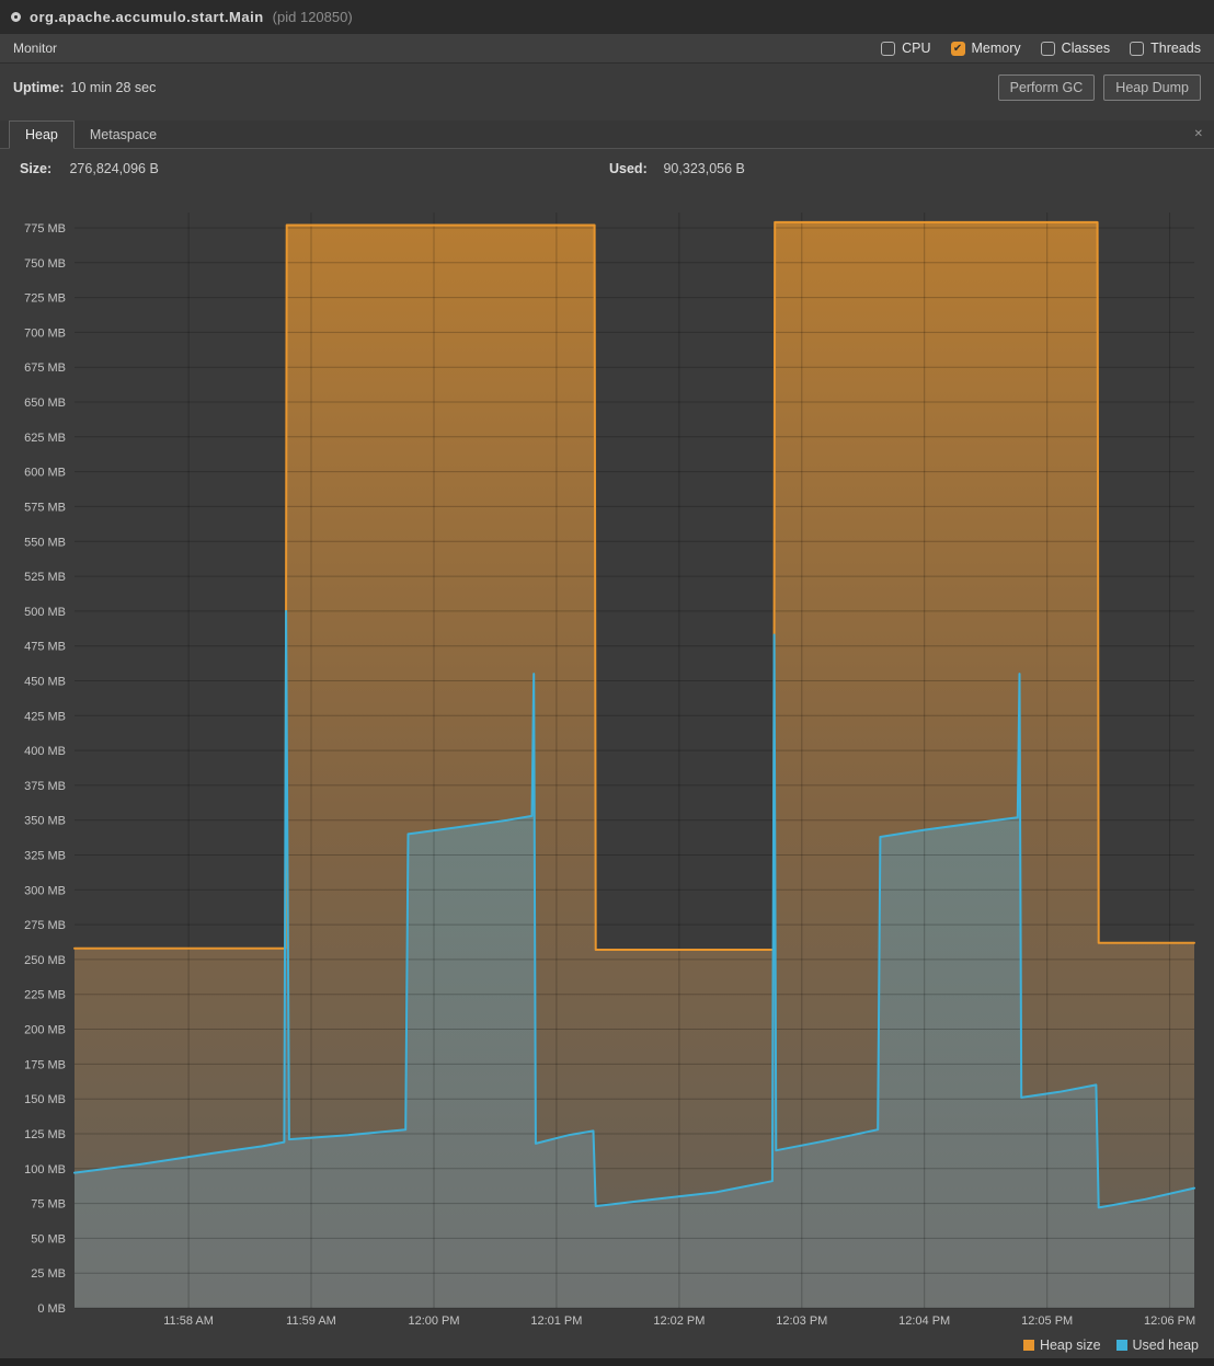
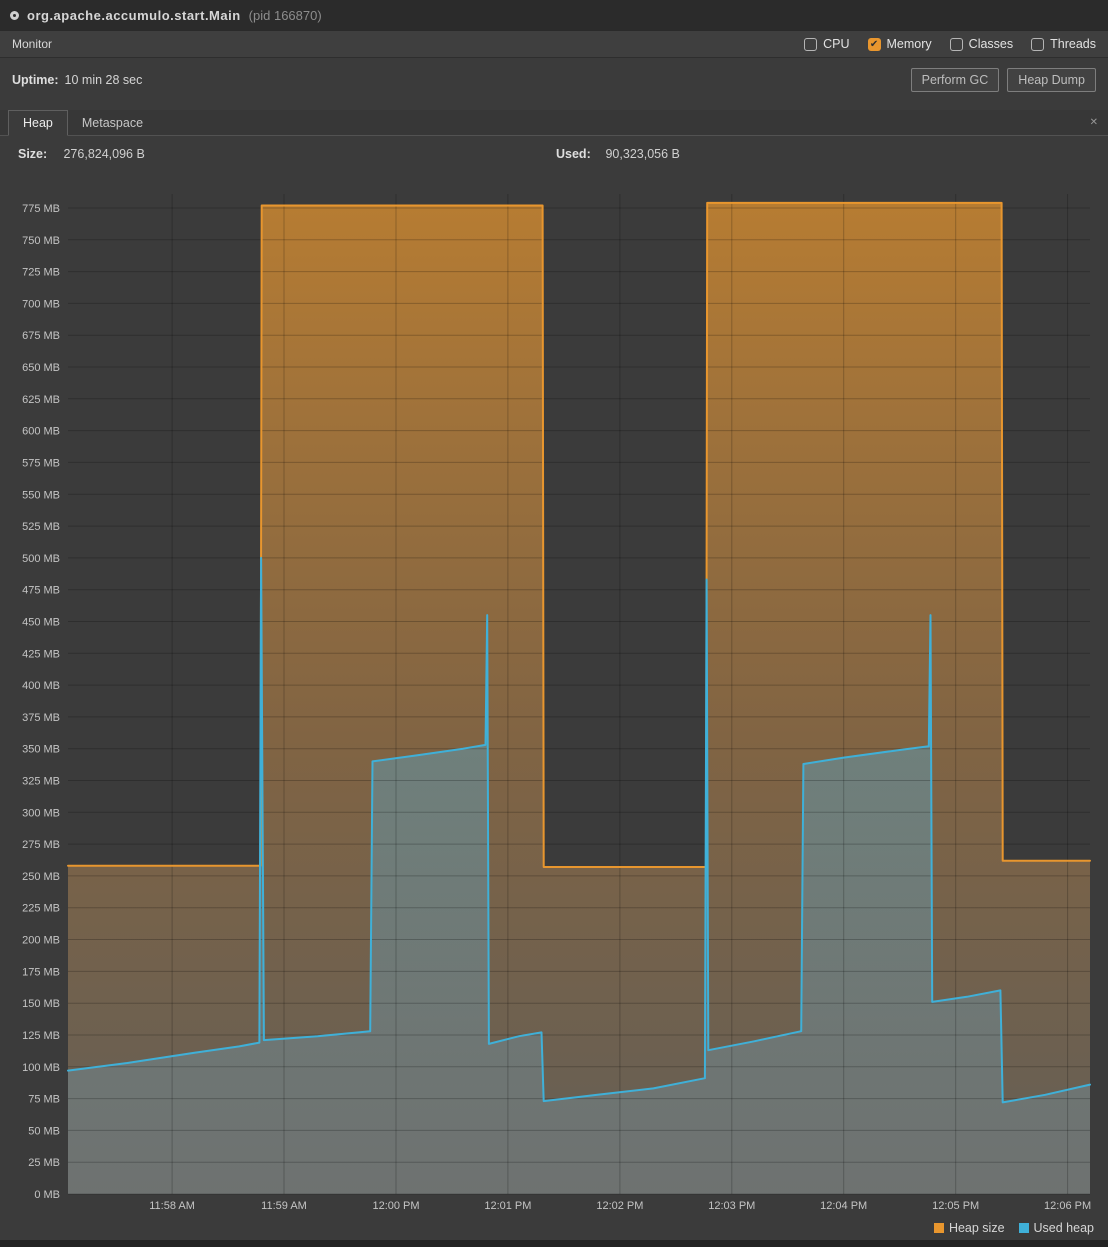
  org.apache.accumulo.start.Main
- (pid 120850)
+ (pid 166870)
  Monitor
  CPU
  ✔
  Memory
  Classes
  Threads
  Uptime:
  10 min 28 sec
  Perform GC
  Heap Dump
  Heap
  Metaspace
  ✕
  Size: 276,824,096 B
  Used: 90,323,056 B
  775 MB
  750 MB
  725 MB
  700 MB
  675 MB
  650 MB
  625 MB
  600 MB
  575 MB
  550 MB
  525 MB
  500 MB
  475 MB
  450 MB
  425 MB
  400 MB
  375 MB
  350 MB
  325 MB
  300 MB
  275 MB
  250 MB
  225 MB
  200 MB
  175 MB
  150 MB
  125 MB
  100 MB
  75 MB
  50 MB
  25 MB
  0 MB
  11:58 AM
  11:59 AM
  12:00 PM
  12:01 PM
  12:02 PM
  12:03 PM
  12:04 PM
  12:05 PM
  12:06 PM
  Heap size
  Used heap
